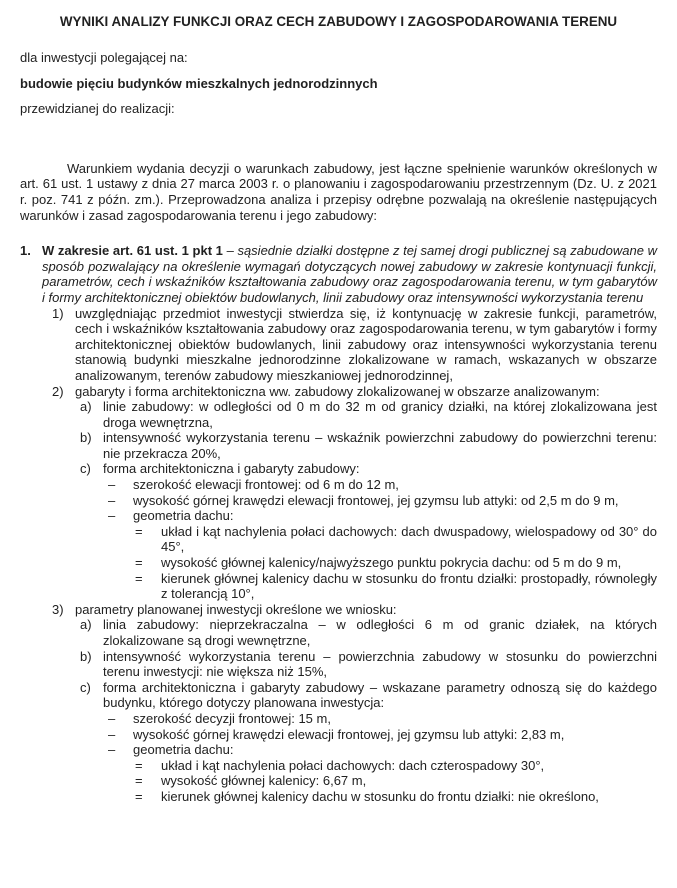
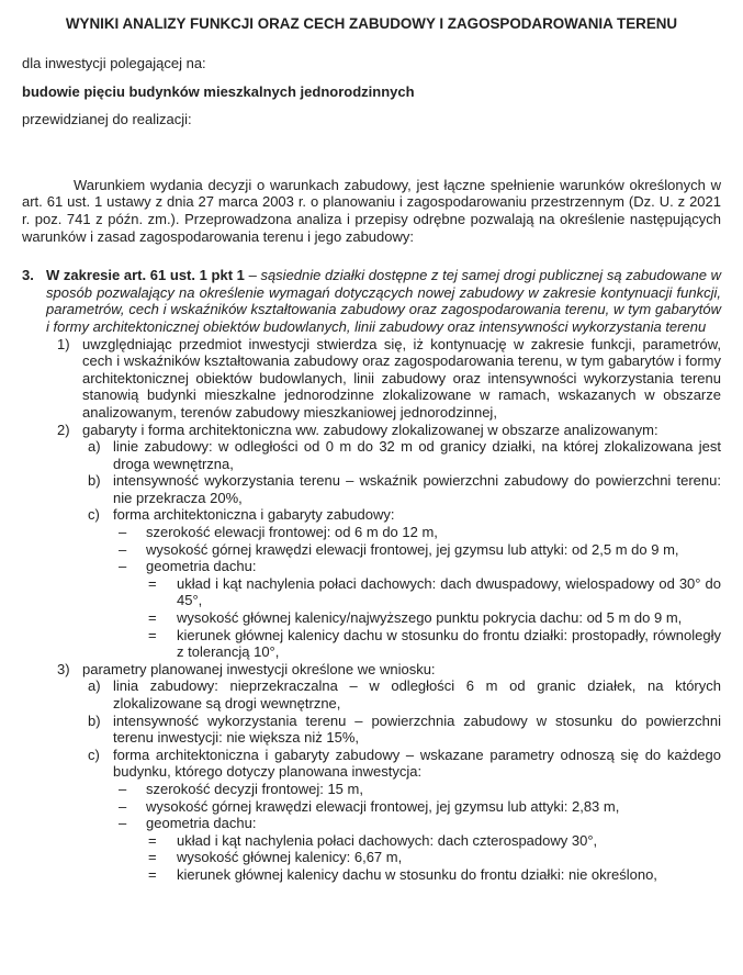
  WYNIKI ANALIZY FUNKCJI ORAZ CECH ZABUDOWY I ZAGOSPODAROWANIA TERENU
  dla inwestycji polegającej na:
  budowie pięciu budynków mieszkalnych jednorodzinnych
  przewidzianej do realizacji:
  Warunkiem wydania decyzji o warunkach zabudowy, jest łączne spełnienie warunków określonych w art. 61 ust. 1 ustawy z dnia 27 marca 2003 r. o planowaniu i zagospodarowaniu przestrzennym (Dz. U. z 2021 r. poz. 741 z późn. zm.). Przeprowadzona analiza i przepisy odrębne pozwalają na określenie następujących warunków i zasad zagospodarowania terenu i jego zabudowy:
- 1.
+ 3.
  W zakresie art. 61 ust. 1 pkt 1 – sąsiednie działki dostępne z tej samej drogi publicznej są zabudowane w sposób pozwalający na określenie wymagań dotyczących nowej zabudowy w zakresie kontynuacji funkcji, parametrów, cech i wskaźników kształtowania zabudowy oraz zagospodarowania terenu, w tym gabarytów i formy architektonicznej obiektów budowlanych, linii zabudowy oraz intensywności wykorzystania terenu
  1)
  uwzględniając przedmiot inwestycji stwierdza się, iż kontynuację w zakresie funkcji, parametrów, cech i wskaźników kształtowania zabudowy oraz zagospodarowania terenu, w tym gabarytów i formy architektonicznej obiektów budowlanych, linii zabudowy oraz intensywności wykorzystania terenu stanowią budynki mieszkalne jednorodzinne zlokalizowane w ramach, wskazanych w obszarze analizowanym, terenów zabudowy mieszkaniowej jednorodzinnej,
  2)
  gabaryty i forma architektoniczna ww. zabudowy zlokalizowanej w obszarze analizowanym:
  a)
  linie zabudowy: w odległości od 0 m do 32 m od granicy działki, na której zlokalizowana jest droga wewnętrzna,
  b)
  intensywność wykorzystania terenu – wskaźnik powierzchni zabudowy do powierzchni terenu: nie przekracza 20%,
  c)
  forma architektoniczna i gabaryty zabudowy:
  –
  szerokość elewacji frontowej: od 6 m do 12 m,
  –
  wysokość górnej krawędzi elewacji frontowej, jej gzymsu lub attyki: od 2,5 m do 9 m,
  –
  geometria dachu:
  =
  układ i kąt nachylenia połaci dachowych: dach dwuspadowy, wielospadowy od 30° do 45°,
  =
  wysokość głównej kalenicy/najwyższego punktu pokrycia dachu: od 5 m do 9 m,
  =
  kierunek głównej kalenicy dachu w stosunku do frontu działki: prostopadły, równoległy z tolerancją 10°,
  3)
  parametry planowanej inwestycji określone we wniosku:
  a)
  linia zabudowy: nieprzekraczalna – w odległości 6 m od granic działek, na których zlokalizowane są drogi wewnętrzne,
  b)
  intensywność wykorzystania terenu – powierzchnia zabudowy w stosunku do powierzchni terenu inwestycji: nie większa niż 15%,
  c)
  forma architektoniczna i gabaryty zabudowy – wskazane parametry odnoszą się do każdego budynku, którego dotyczy planowana inwestycja:
  –
  szerokość decyzji frontowej: 15 m,
  –
  wysokość górnej krawędzi elewacji frontowej, jej gzymsu lub attyki: 2,83 m,
  –
  geometria dachu:
  =
  układ i kąt nachylenia połaci dachowych: dach czterospadowy 30°,
  =
  wysokość głównej kalenicy: 6,67 m,
  =
  kierunek głównej kalenicy dachu w stosunku do frontu działki: nie określono,
